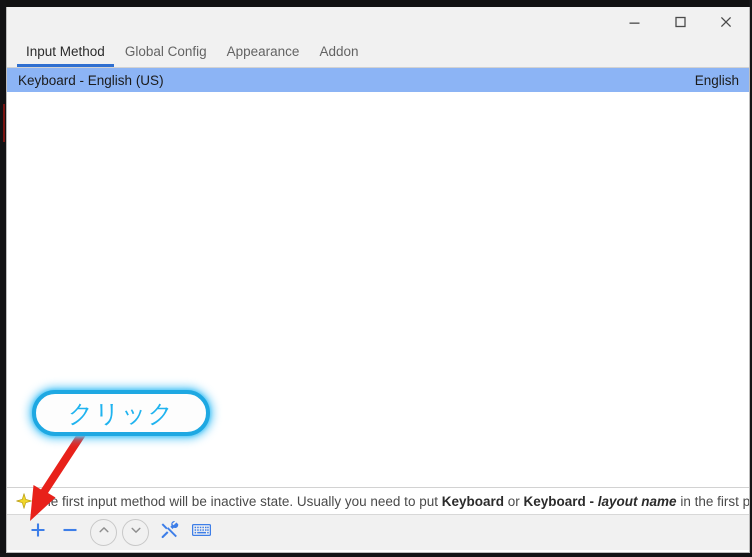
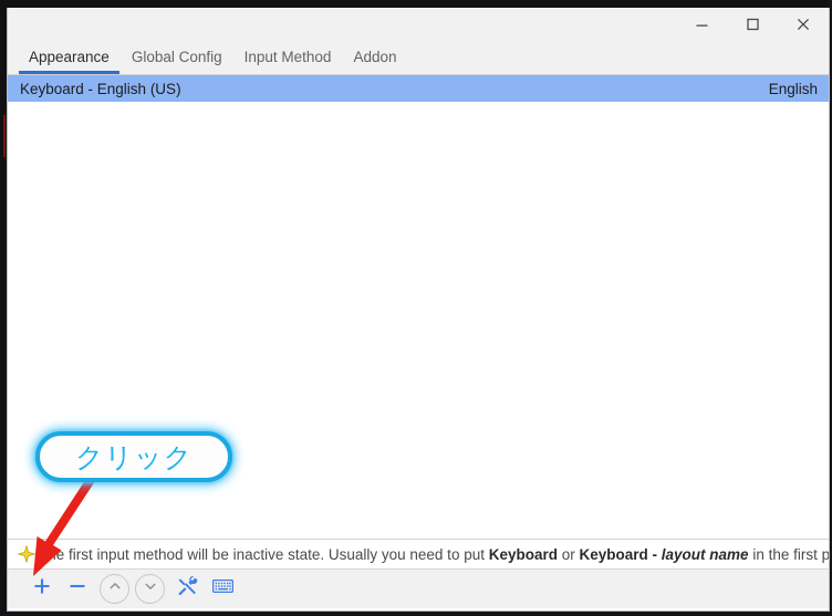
- Input Method
+ Appearance
  Global Config
- Appearance
+ Input Method
  Addon
  Keyboard - English (US)
  English
  e first input method will be inactive state. Usually you need to put Keyboard or Keyboard - layout name in the first p
  クリック
